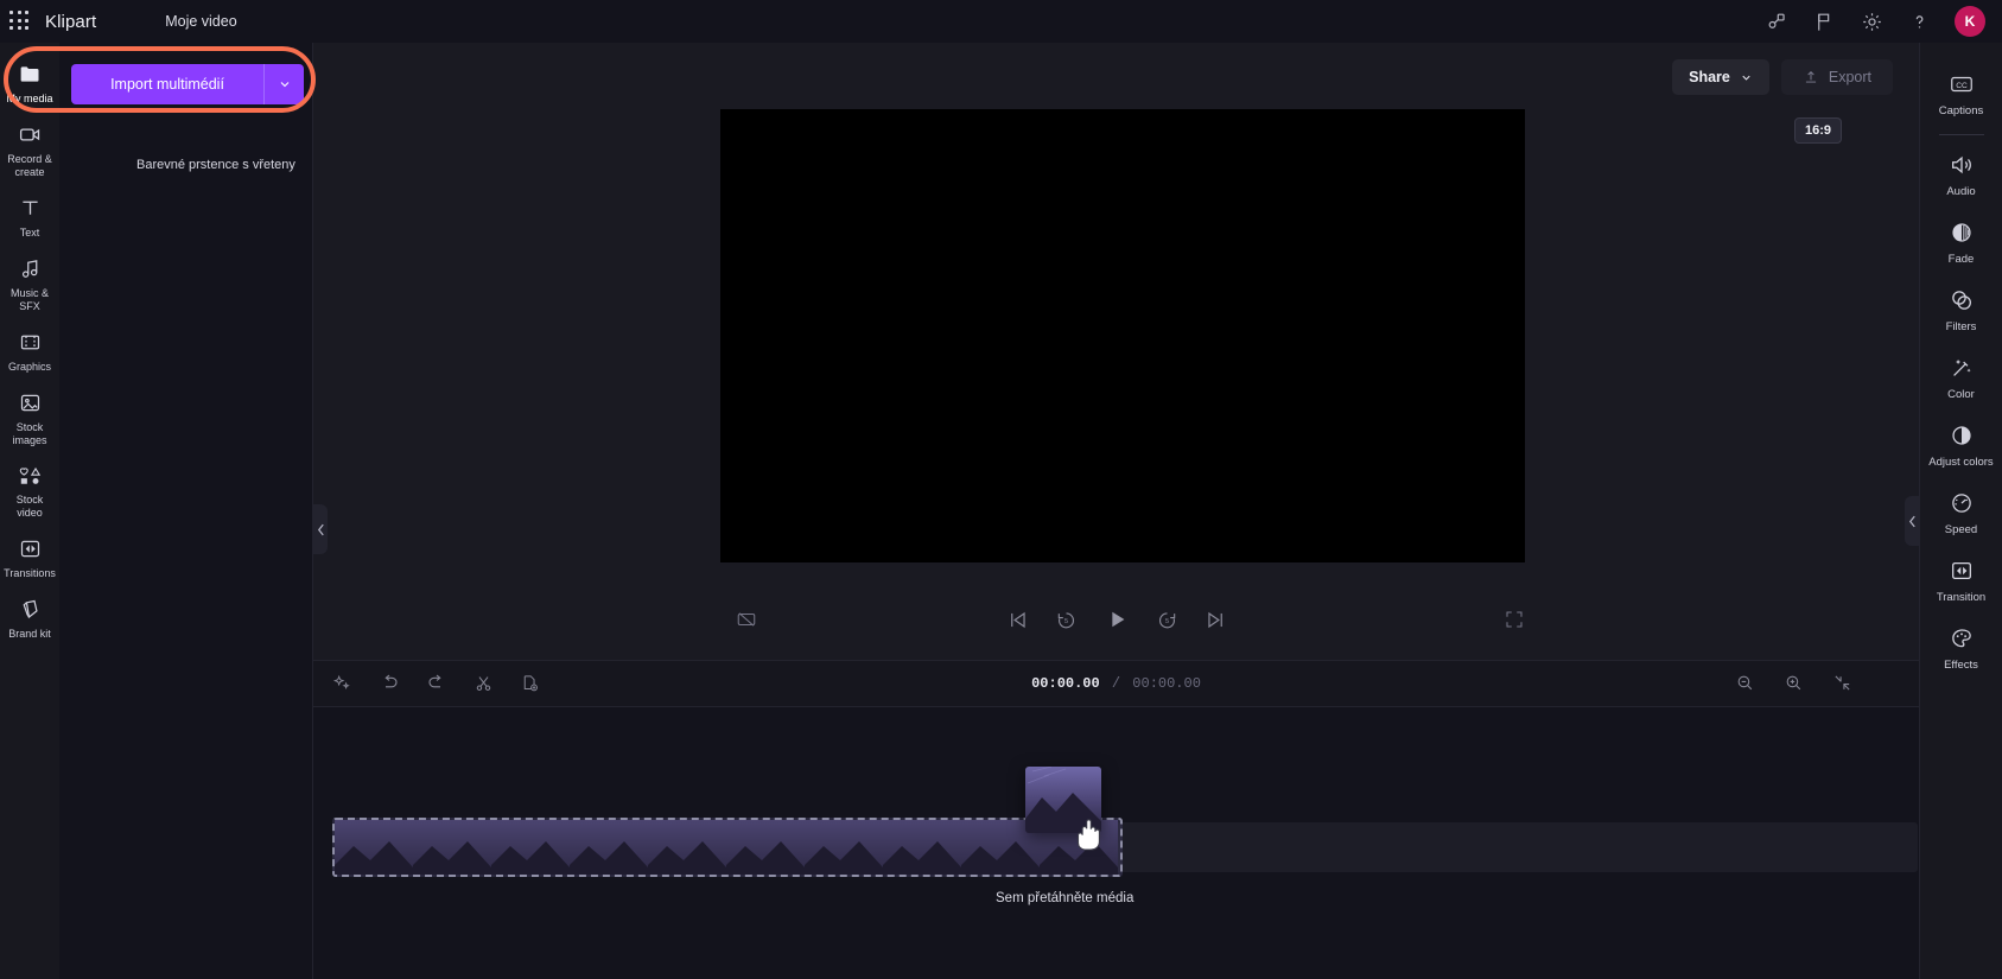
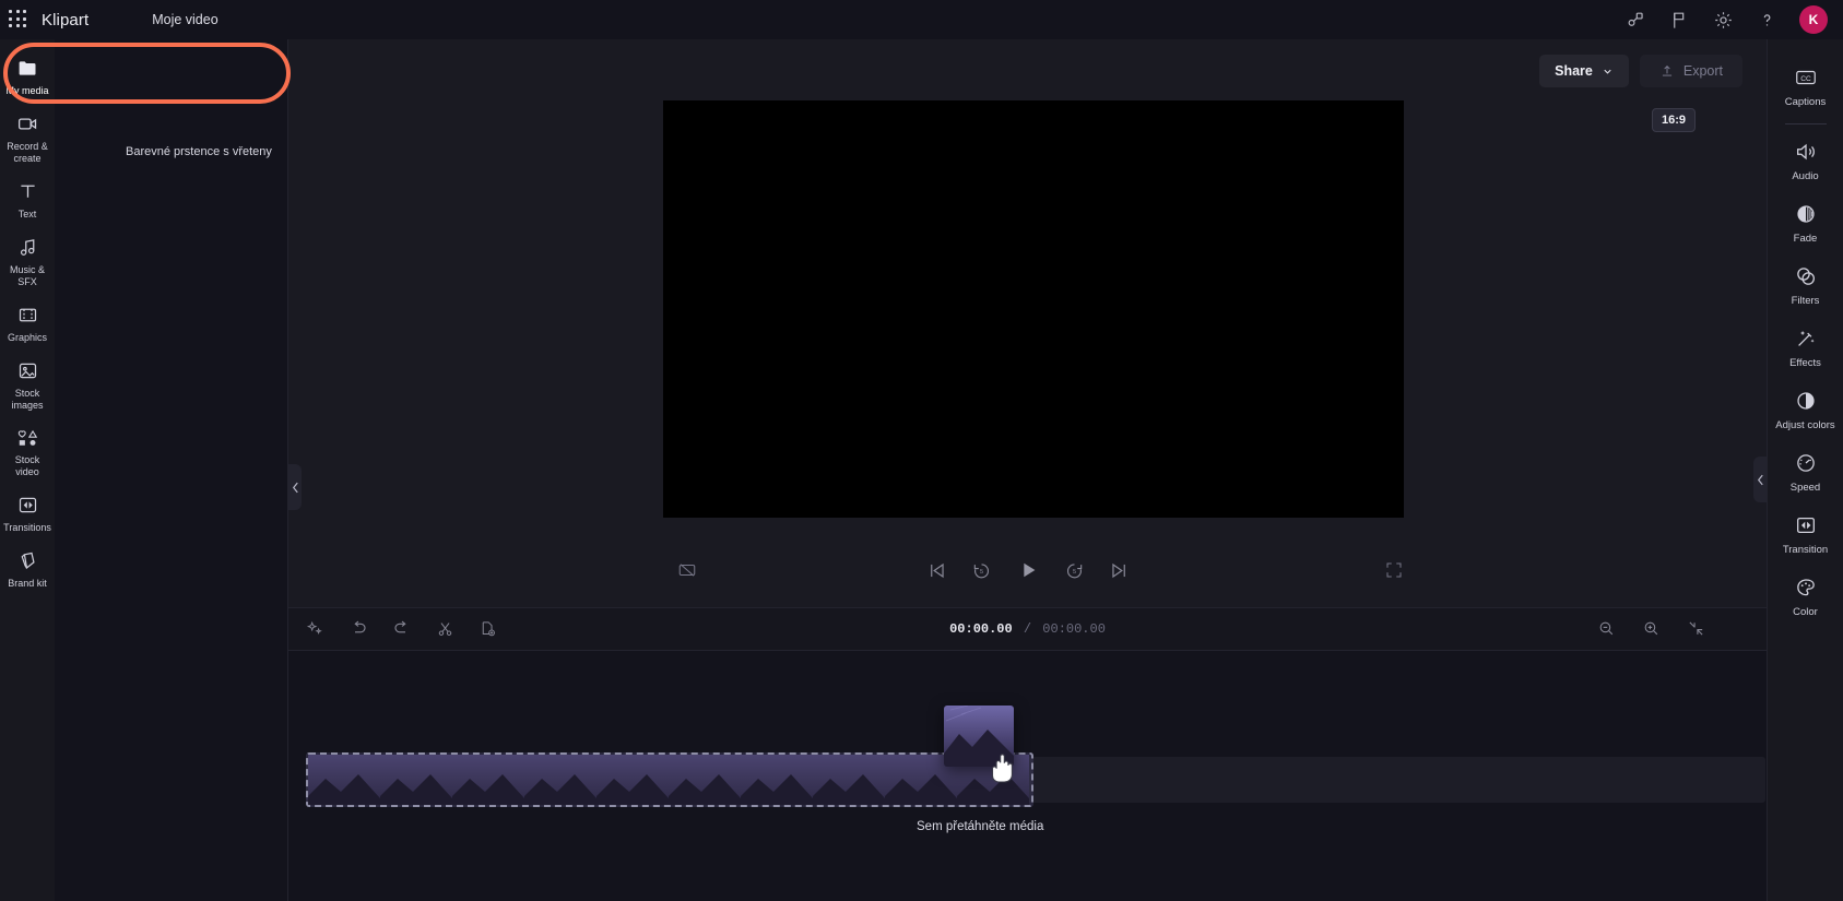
  Klipart
  Moje video
  K
  My media
  Record & create
  Text
  Music & SFX
  Graphics
  Stock images
  Stock video
  Transitions
  Brand kit
- Import multimédií
  Barevné prstence s vřeteny
  16:9
  00:00.00 / 00:00.00
  Sem přetáhněte média
  Share
  Export
  Captions
  Audio
  Fade
  Filters
- Color
+ Effects
  Adjust colors
  Speed
  Transition
- Effects
+ Color
